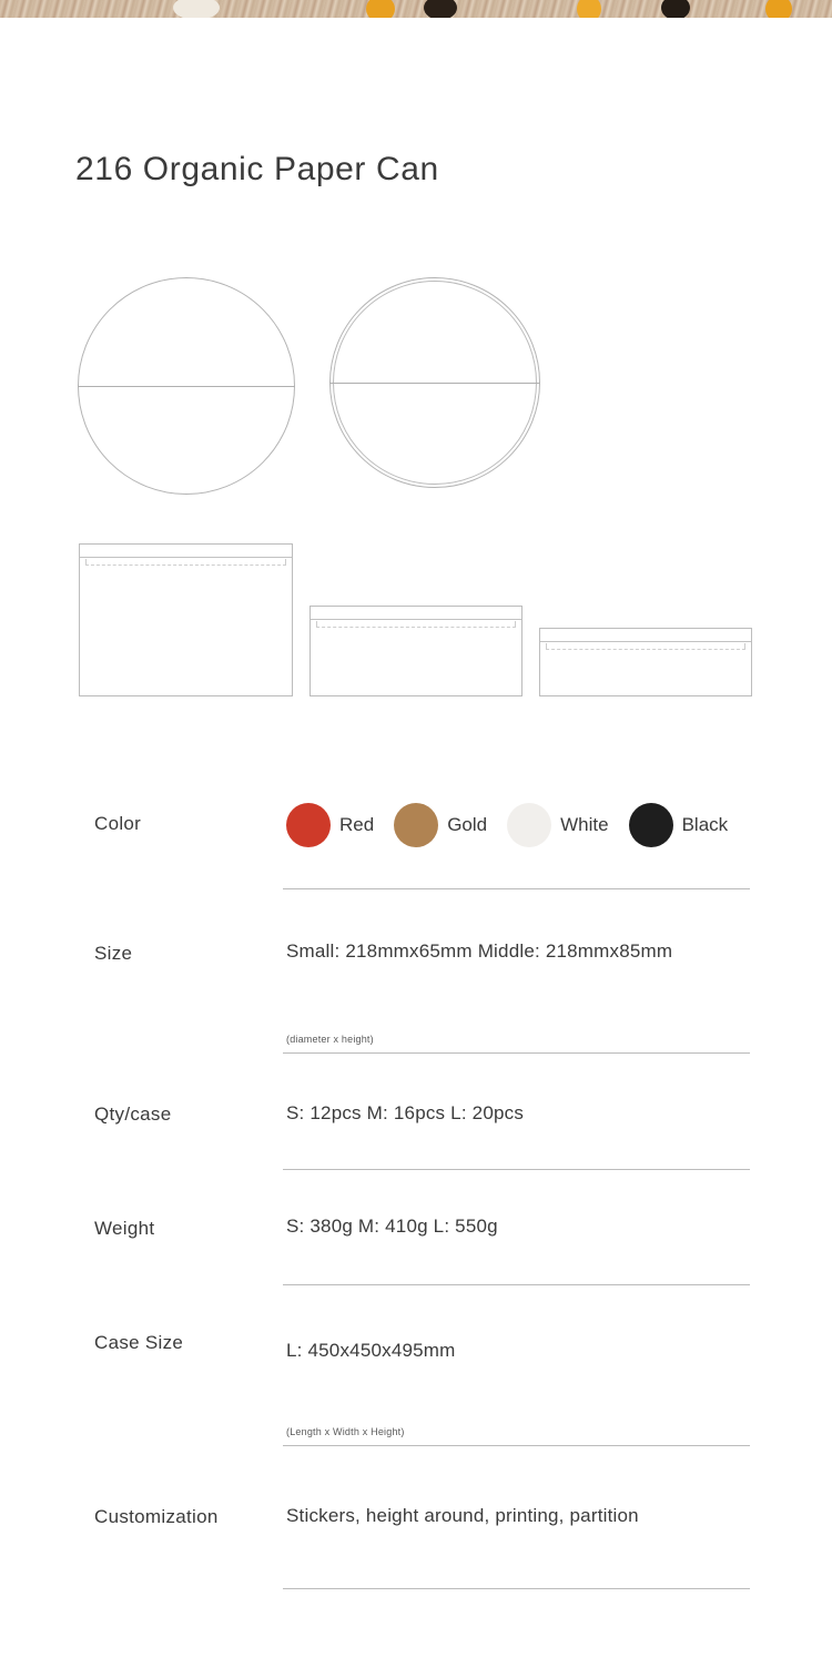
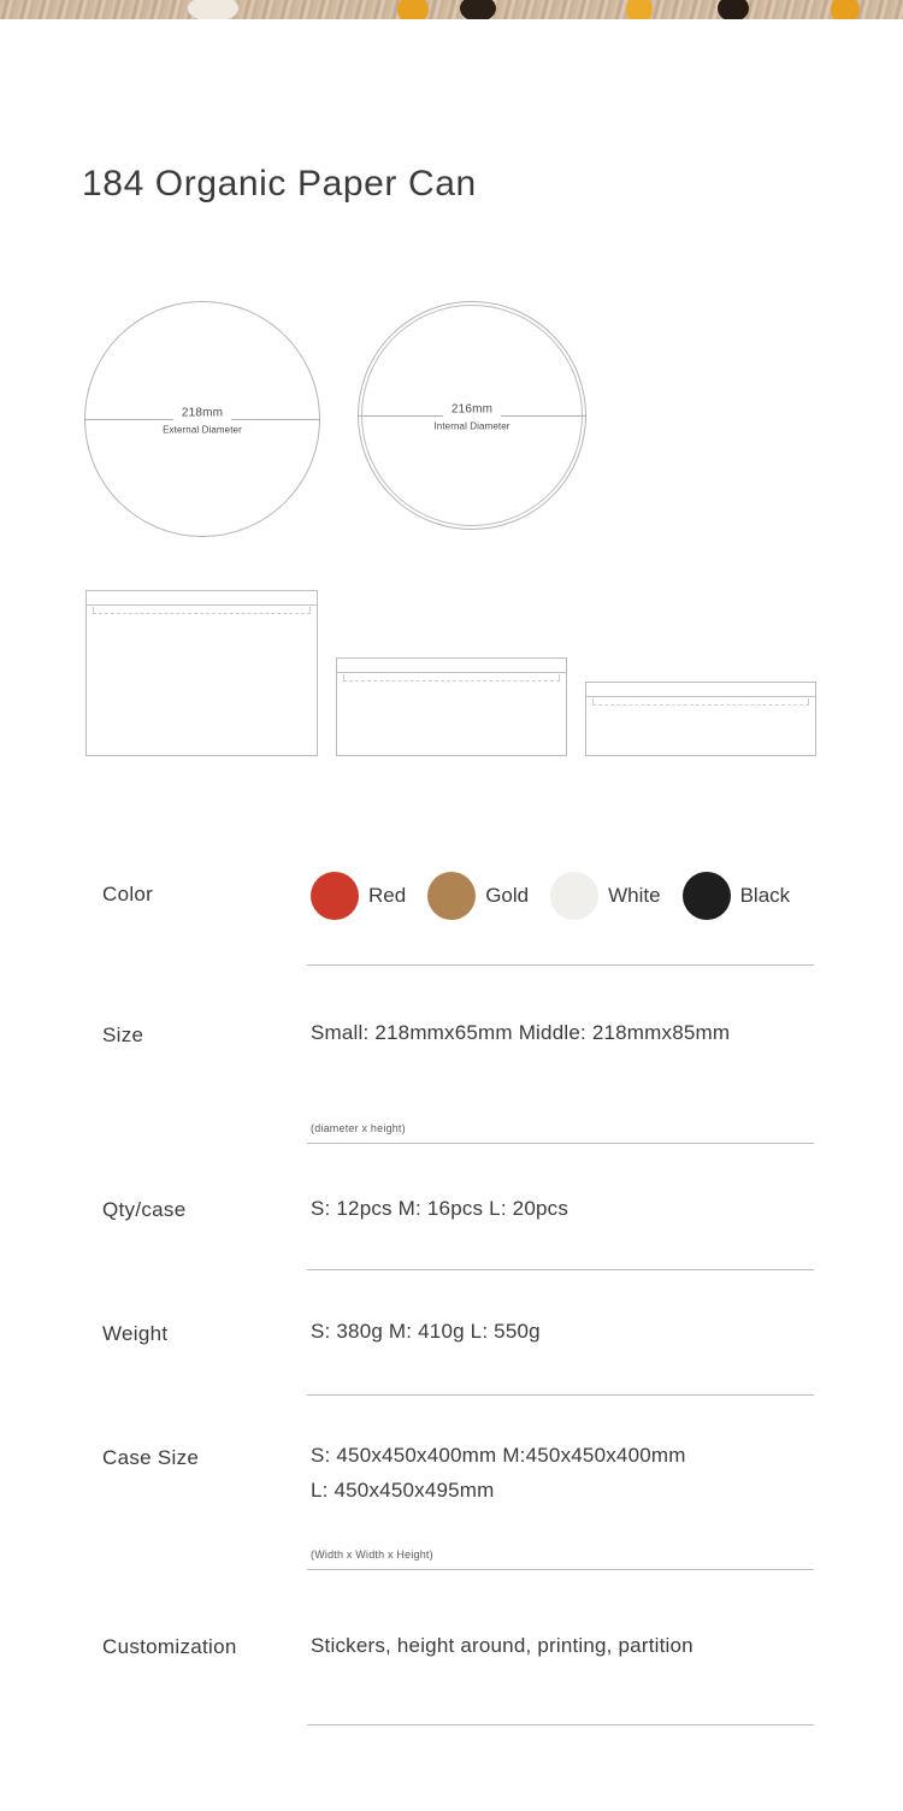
- 216 Organic Paper Can
+ 184 Organic Paper Can
+ 218mm
+ External Diameter
+ 216mm
+ Internal Diameter
  Color
  Red
  Gold
  White
  Black
  Size
  Small: 218mmx65mm Middle: 218mmx85mm
  (diameter x height)
  Qty/case
  S: 12pcs M: 16pcs L: 20pcs
  Weight
  S: 380g M: 410g L: 550g
  Case Size
+ S: 450x450x400mm M:450x450x400mm
  L: 450x450x495mm
- (Length x Width x Height)
+ (Width x Width x Height)
  Customization
  Stickers, height around, printing, partition
